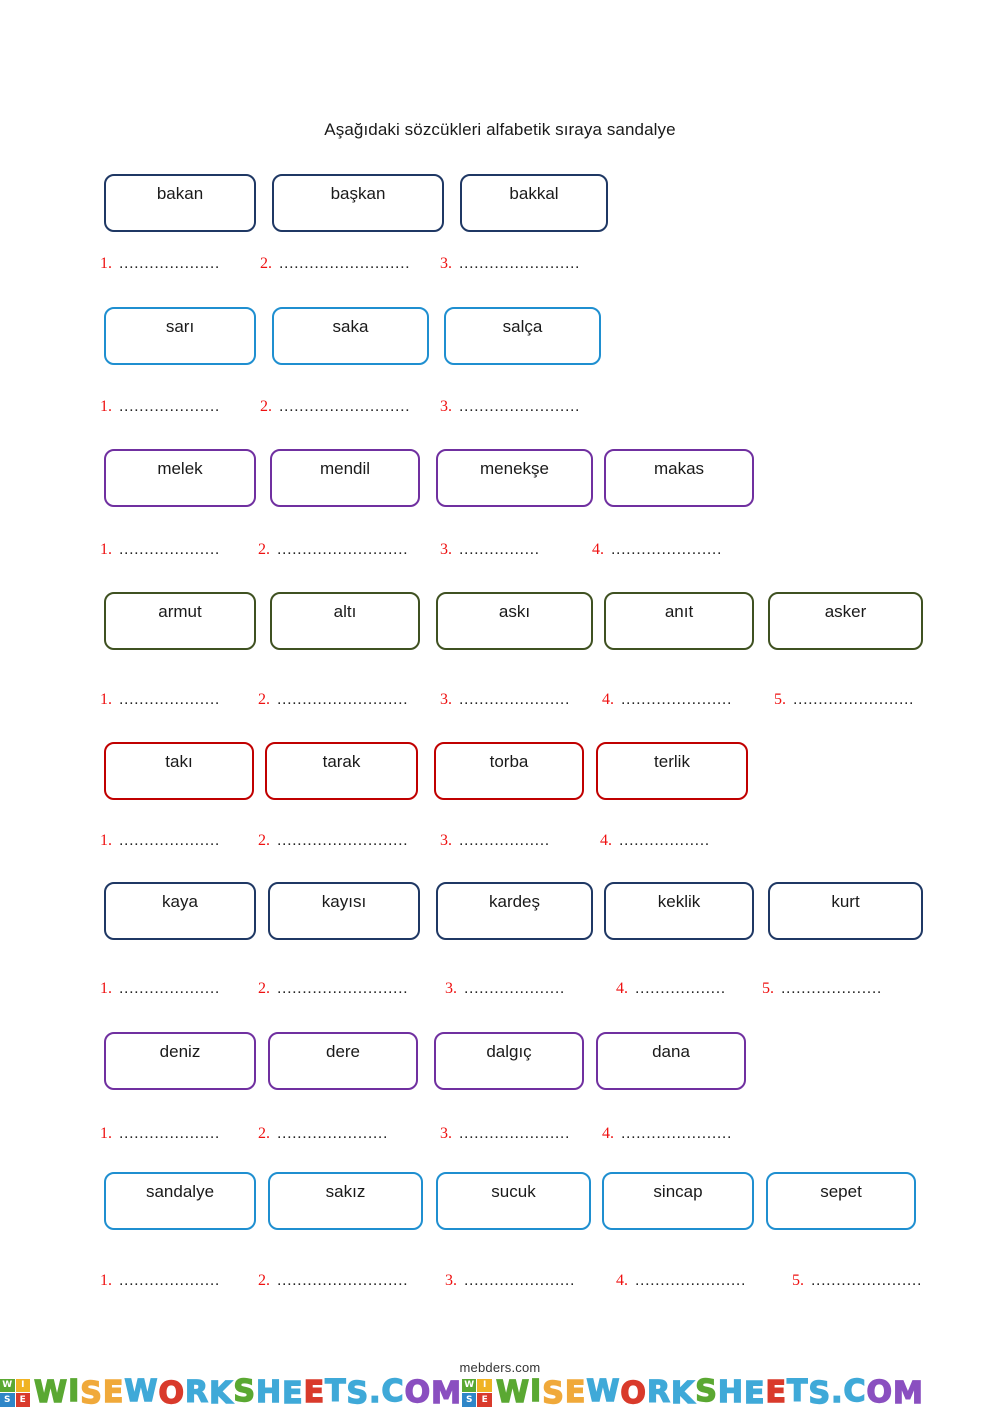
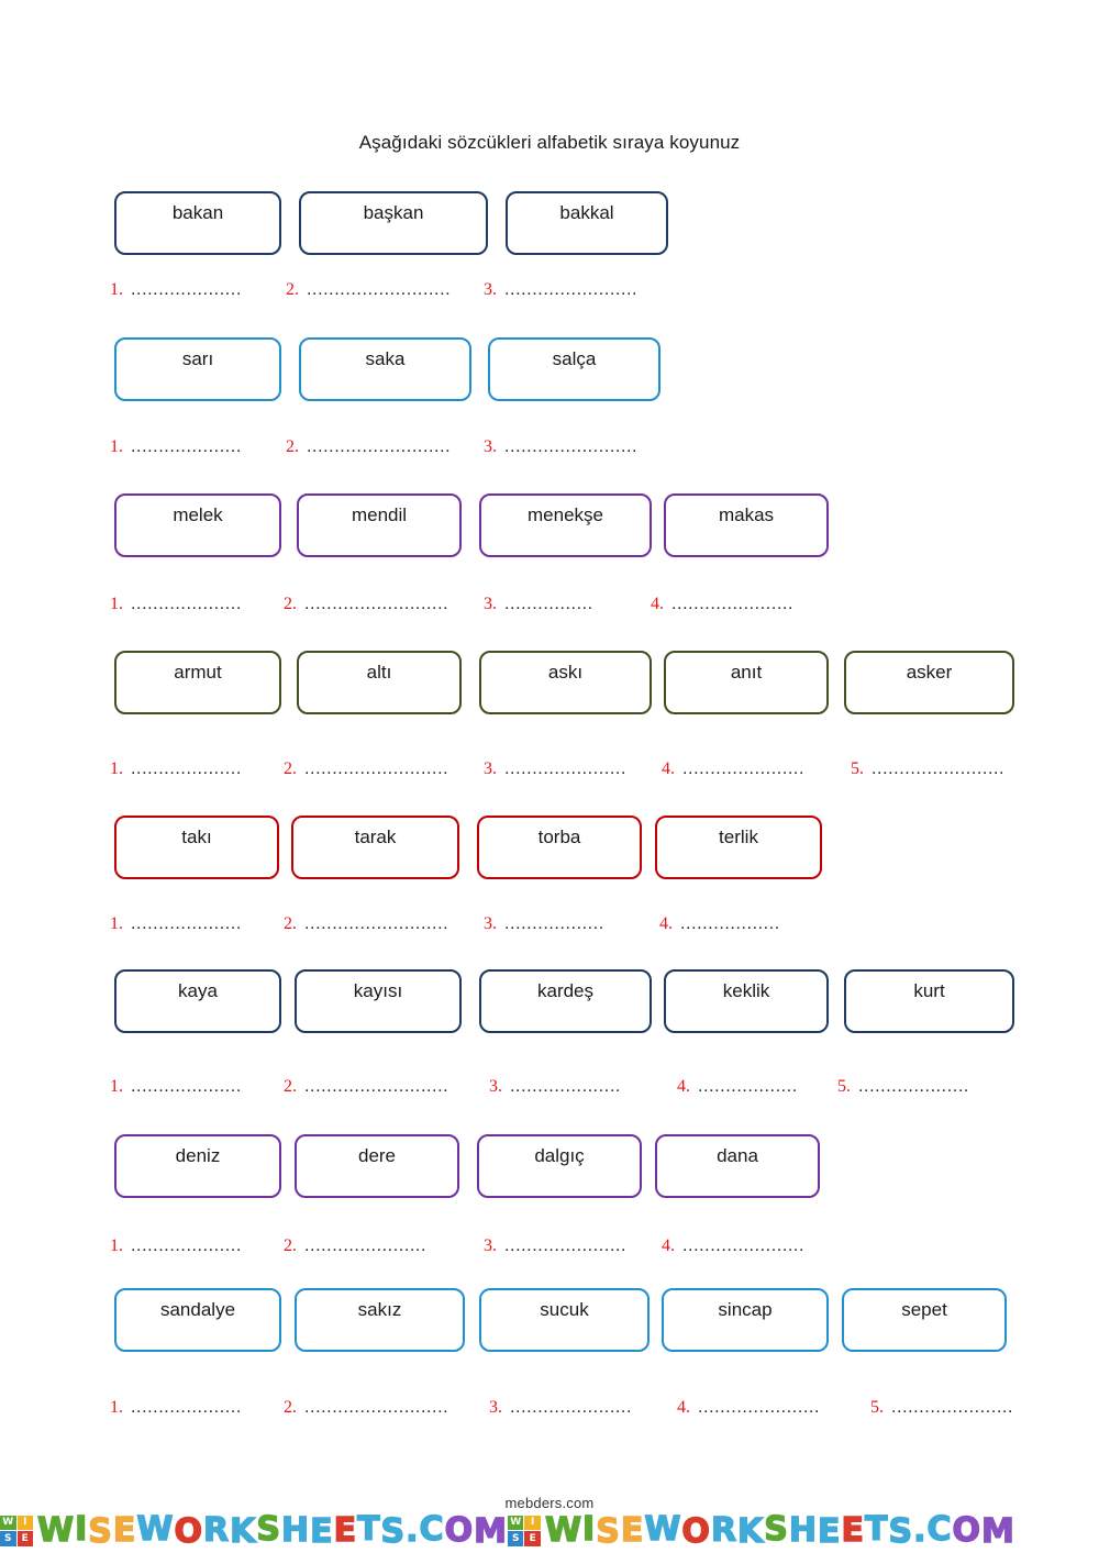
- Aşağıdaki sözcükleri alfabetik sıraya sandalye
+ Aşağıdaki sözcükleri alfabetik sıraya koyunuz
  bakan
  başkan
  bakkal
  1.
  ....................
  2.
  ..........................
  3.
  ........................
  sarı
  saka
  salça
  1.
  ....................
  2.
  ..........................
  3.
  ........................
  melek
  mendil
  menekşe
  makas
  1.
  ....................
  2.
  ..........................
  3.
  ................
  4.
  ......................
  armut
  altı
  askı
  anıt
  asker
  1.
  ....................
  2.
  ..........................
  3.
  ......................
  4.
  ......................
  5.
  ........................
  takı
  tarak
  torba
  terlik
  1.
  ....................
  2.
  ..........................
  3.
  ..................
  4.
  ..................
  kaya
  kayısı
  kardeş
  keklik
  kurt
  1.
  ....................
  2.
  ..........................
  3.
  ....................
  4.
  ..................
  5.
  ....................
  deniz
  dere
  dalgıç
  dana
  1.
  ....................
  2.
  ......................
  3.
  ......................
  4.
  ......................
  sandalye
  sakız
  sucuk
  sincap
  sepet
  1.
  ....................
  2.
  ..........................
  3.
  ......................
  4.
  ......................
  5.
  ......................
  mebders.com
  W
  I
  S
  E
  WISEWORKSHEETS.COM
  W
  I
  S
  E
  WISEWORKSHEETS.COM
